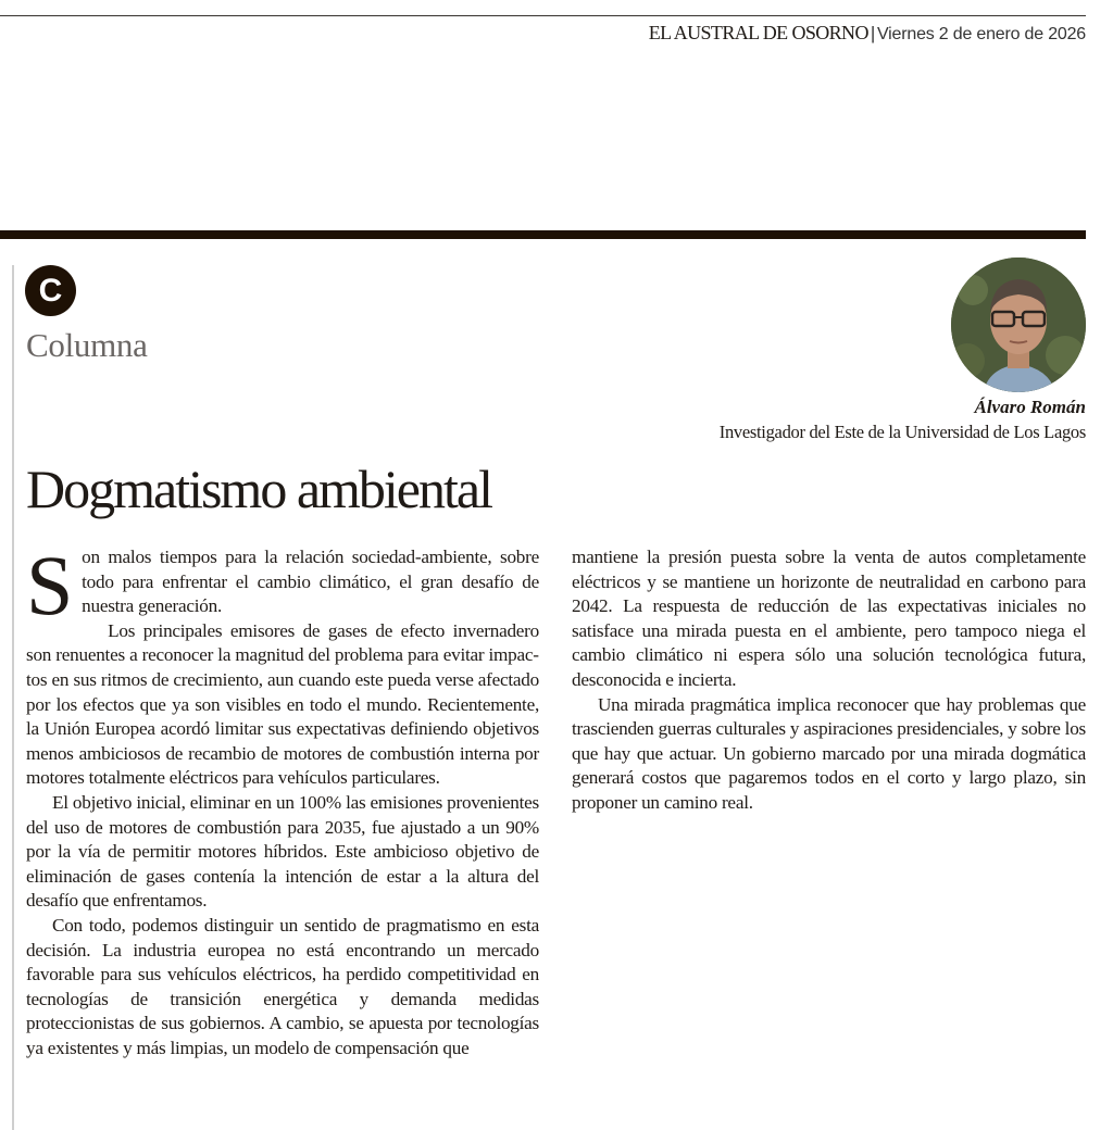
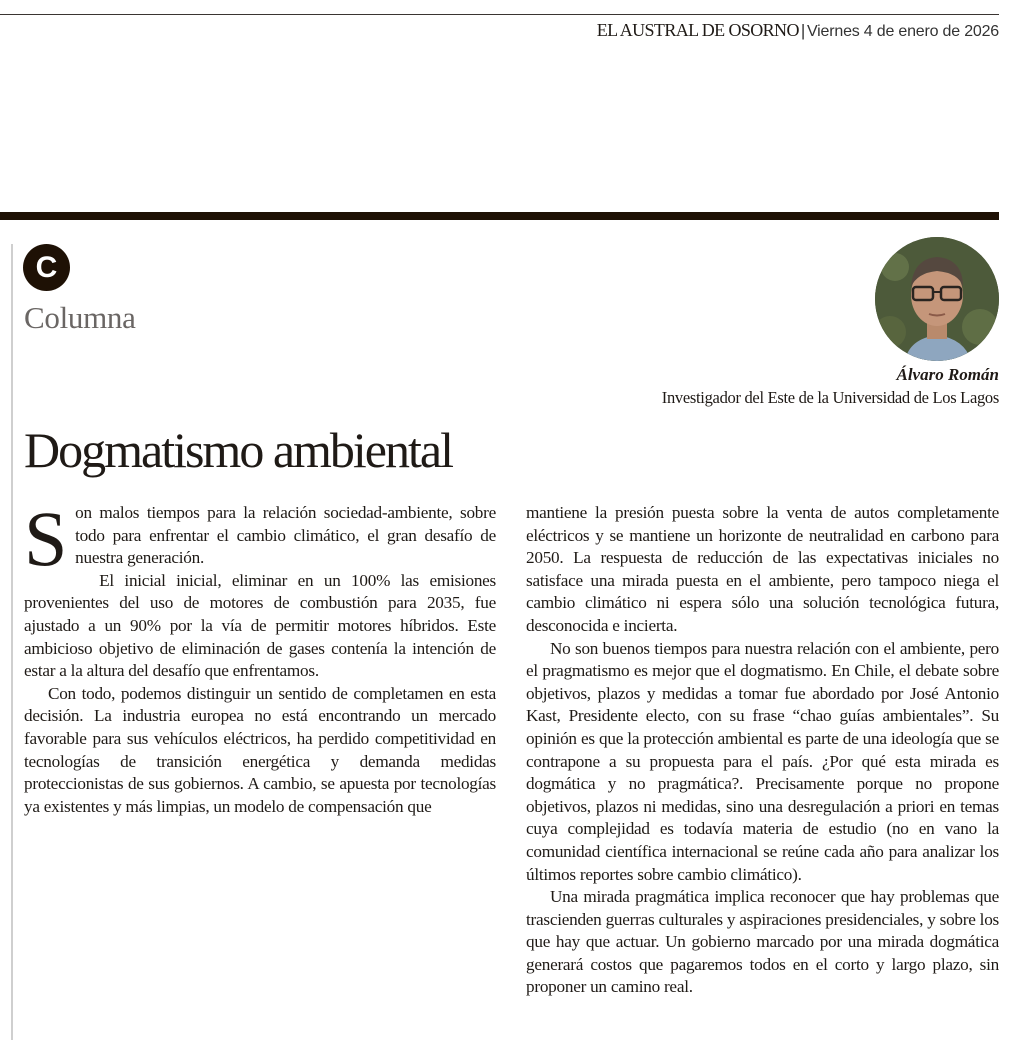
- EL AUSTRAL DE OSORNO|Viernes 2 de enero de 2026
+ EL AUSTRAL DE OSORNO|Viernes 4 de enero de 2026
  C
  Columna
  Álvaro Román
  Investigador del Este de la Universidad de Los Lagos
  Dogmatismo ambiental
  S
  on malos tiempos para la relación sociedad-ambiente, sobre todo para enfrentar el cambio climático, el gran desafío de nuestra generación.
- Los principales emisores de gases de efecto invernadero son re­nuentes a reconocer la magnitud del problema para evitar impac­tos en sus ritmos de crecimiento, aun cuando este pueda verse afec­tado por los efectos que ya son visibles en todo el mundo. Recien­temente, la Unión Europea acordó limitar sus expectativas definien­do objetivos menos ambiciosos de recambio de motores de com­bustión interna por motores totalmente eléctricos para vehículos particulares.
- El objetivo inicial, eliminar en un 100% las emisiones provenien­tes del uso de motores de combustión para 2035, fue ajustado a un 90% por la vía de permitir motores híbridos. Este ambicioso obje­tivo de eliminación de gases contenía la intención de estar a la altu­ra del desafío que enfrentamos.
+ El inicial inicial, eliminar en un 100% las emisiones provenien­tes del uso de motores de combustión para 2035, fue ajustado a un 90% por la vía de permitir motores híbridos. Este ambicioso obje­tivo de eliminación de gases contenía la intención de estar a la altu­ra del desafío que enfrentamos.
- Con todo, podemos distinguir un sentido de pragmatismo en esta decisión. La industria europea no está encontrando un merca­do favorable para sus vehículos eléctricos, ha perdido competitivi­dad en tecnologías de transición energética y demanda medidas proteccionistas de sus gobiernos. A cambio, se apuesta por tecno­logías ya existentes y más limpias, un modelo de compensación que
+ Con todo, podemos distinguir un sentido de completamen en esta decisión. La industria europea no está encontrando un merca­do favorable para sus vehículos eléctricos, ha perdido competitivi­dad en tecnologías de transición energética y demanda medidas proteccionistas de sus gobiernos. A cambio, se apuesta por tecno­logías ya existentes y más limpias, un modelo de compensación que
- mantiene la presión puesta sobre la venta de autos completamen­te eléctricos y se mantiene un horizonte de neutralidad en carbo­no para 2042. La respuesta de reducción de las expectativas inicia­les no satisface una mirada puesta en el ambiente, pero tampoco niega el cambio climático ni espera sólo una solución tecnológica futura, desconocida e incierta.
+ mantiene la presión puesta sobre la venta de autos completamen­te eléctricos y se mantiene un horizonte de neutralidad en carbo­no para 2050. La respuesta de reducción de las expectativas inicia­les no satisface una mirada puesta en el ambiente, pero tampoco niega el cambio climático ni espera sólo una solución tecnológica futura, desconocida e incierta.
+ No son buenos tiempos para nuestra relación con el ambiente, pero el pragmatismo es mejor que el dogmatismo. En Chile, el de­bate sobre objetivos, plazos y medidas a tomar fue abordado por Jo­sé Antonio Kast, Presidente electo, con su frase “chao guías ambien­tales”. Su opinión es que la protección ambiental es parte de una ideología que se contrapone a su propuesta para el país. ¿Por qué esta mirada es dogmática y no pragmática?. Precisamente porque no propone objetivos, plazos ni medidas, sino una desregulación a priori en temas cuya complejidad es todavía materia de estudio (no en vano la comunidad científica internacional se reúne cada año para analizar los últimos reportes sobre cambio climático).
  Una mirada pragmática implica reconocer que hay problemas que trascienden guerras culturales y aspiraciones presidenciales, y sobre los que hay que actuar. Un gobierno marcado por una mira­da dogmática generará costos que pagaremos todos en el corto y largo plazo, sin proponer un camino real.
